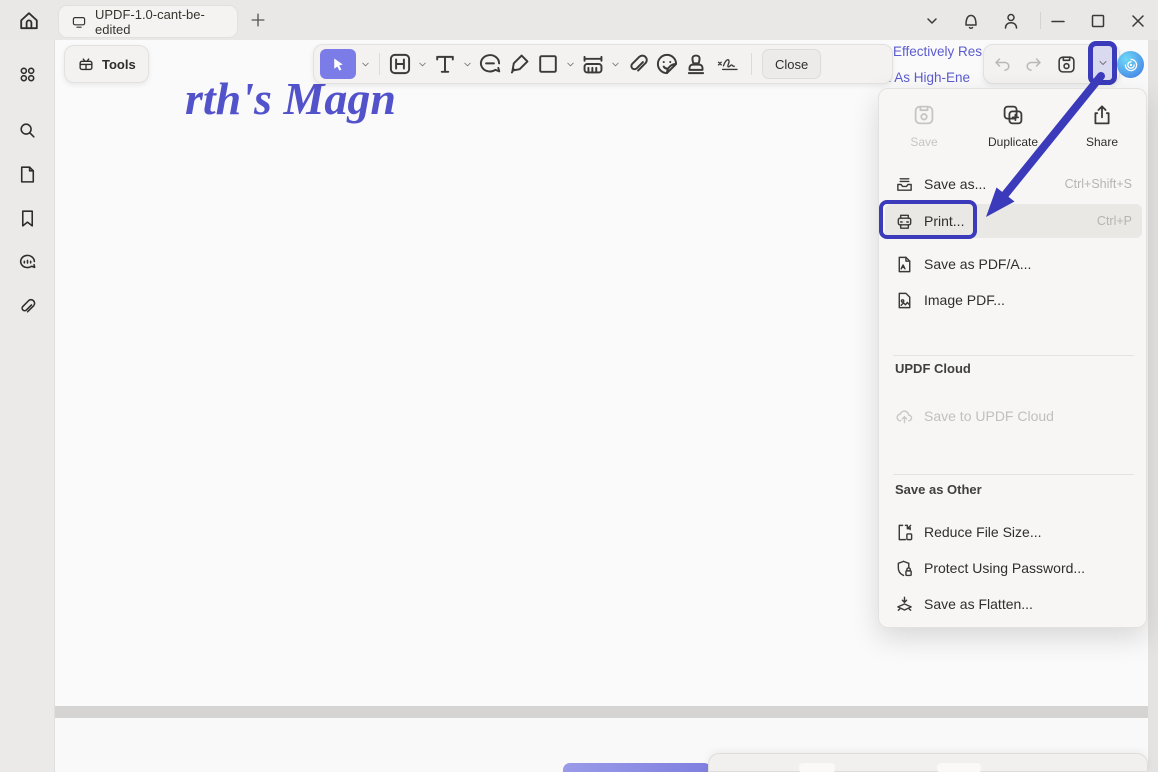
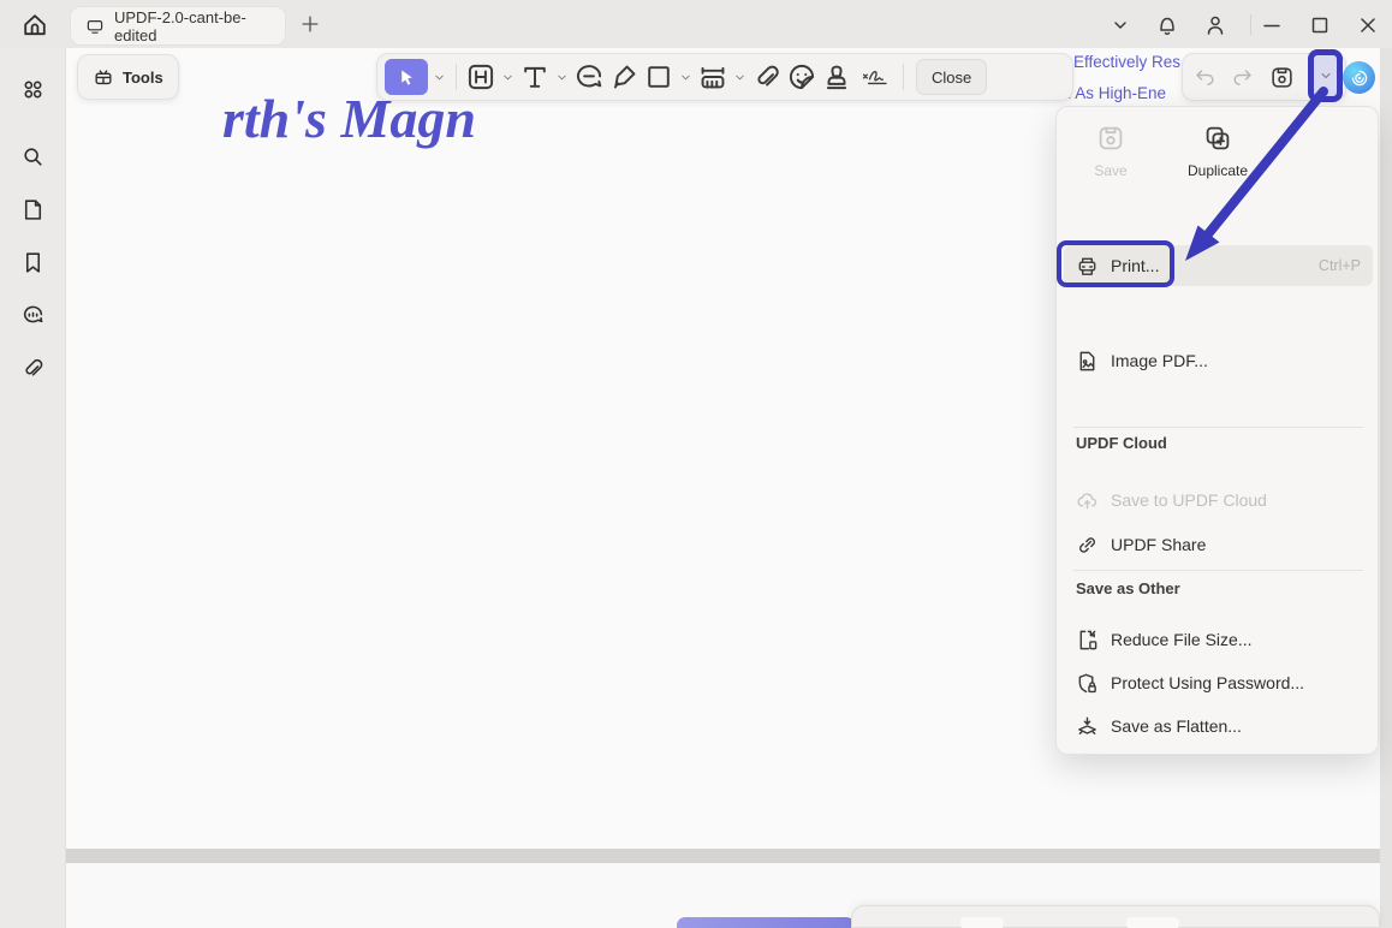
  rth's Magn
  Effectively Res
  As High-Ene
- UPDF-1.0-cant-be-edited
+ UPDF-2.0-cant-be-edited
  Tools
  Close
  Save
  Duplicate
- Share
- Save as...
- Ctrl+Shift+S
  Print...
  Ctrl+P
- Save as PDF/A...
  Image PDF...
  UPDF Cloud
  Save to UPDF Cloud
+ UPDF Share
  Save as Other
  Reduce File Size...
  Protect Using Password...
  Save as Flatten...
